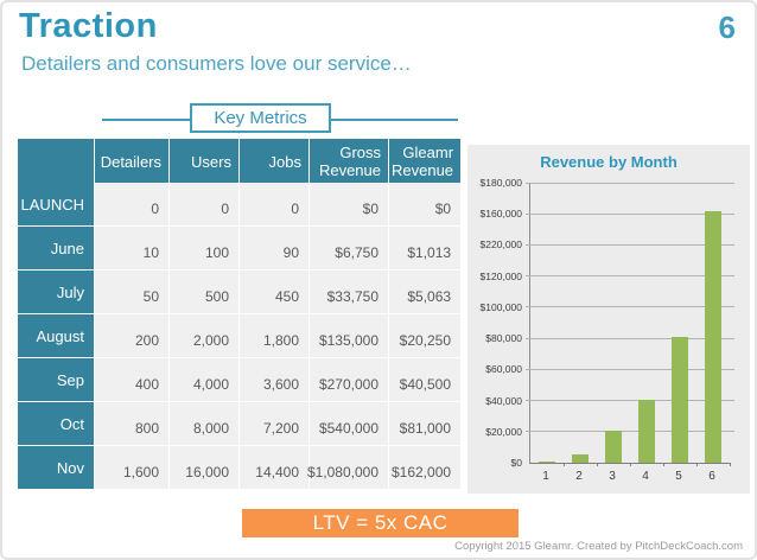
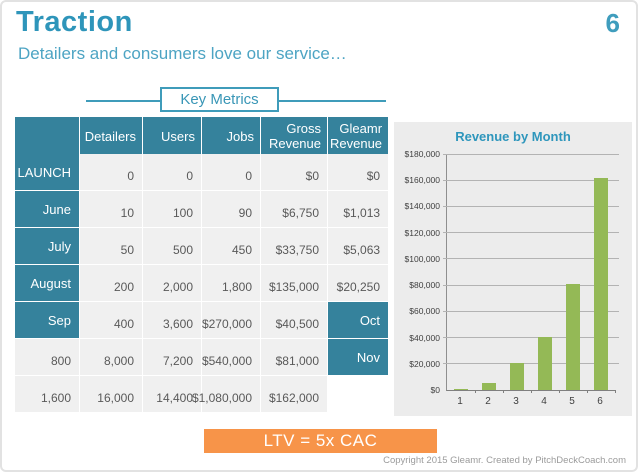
  Traction
  6
  Detailers and consumers love our service…
  Key Metrics
  Detailers
  Users
  Jobs
  Gross Revenue
  Gleamr Revenue
  LAUNCH
  0
  0
  0
  $0
  $0
  June
  10
  100
  90
  $6,750
  $1,013
  July
  50
  500
  450
  $33,750
  $5,063
  August
  200
  2,000
  1,800
  $135,000
  $20,250
  Sep
  400
- 4,000
  3,600
  $270,000
  $40,500
  Oct
  800
  8,000
  7,200
  $540,000
  $81,000
  Nov
  1,600
  16,000
  14,400
  $1,080,000
  $162,000
  Revenue by Month
  $0
  $20,000
  $40,000
  $60,000
  $80,000
  $100,000
  $120,000
- $220,000
+ $140,000
  $160,000
  $180,000
  1
  2
  3
  4
  5
  6
  LTV = 5x CAC
  Copyright 2015 Gleamr. Created by PitchDeckCoach.com
